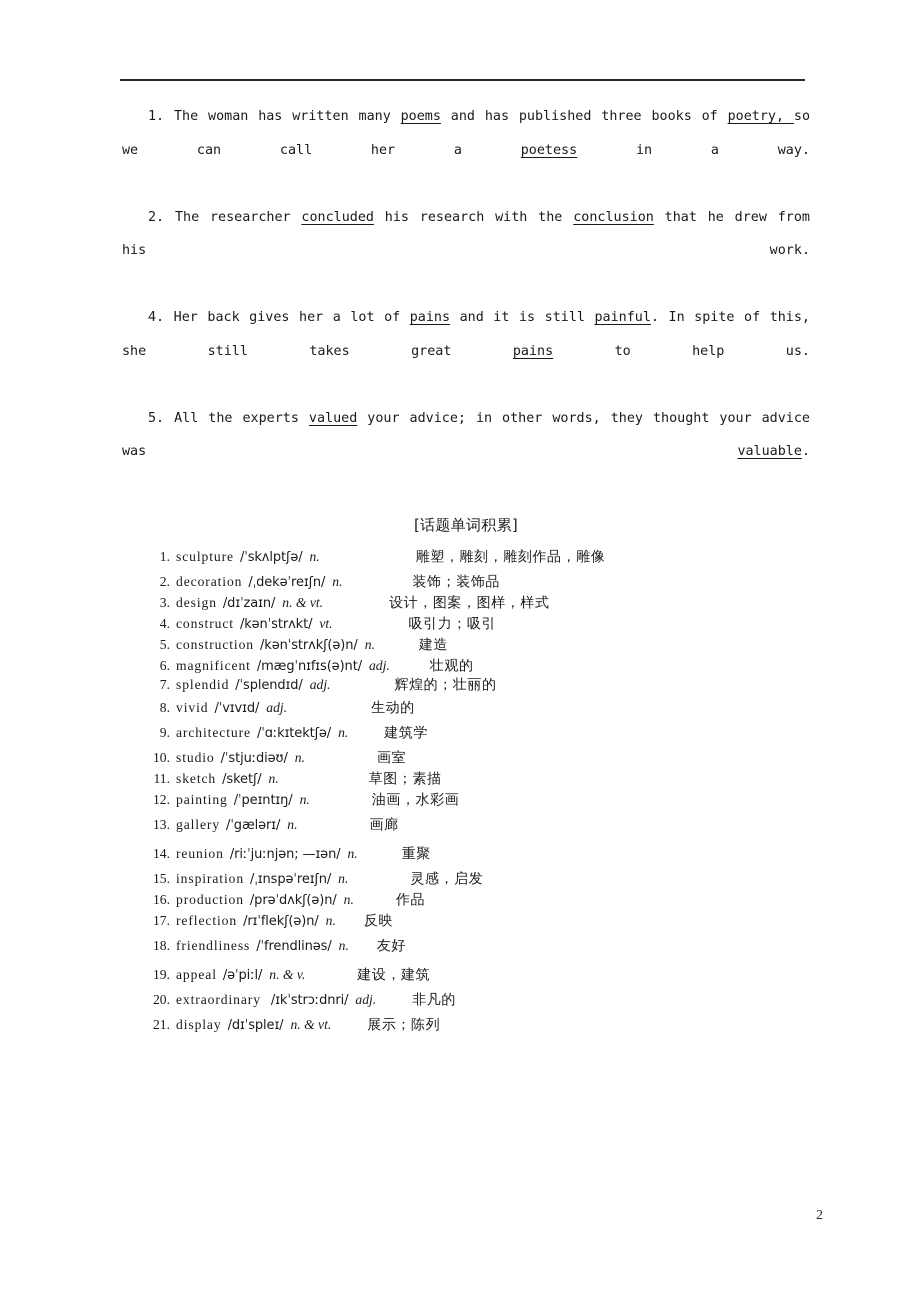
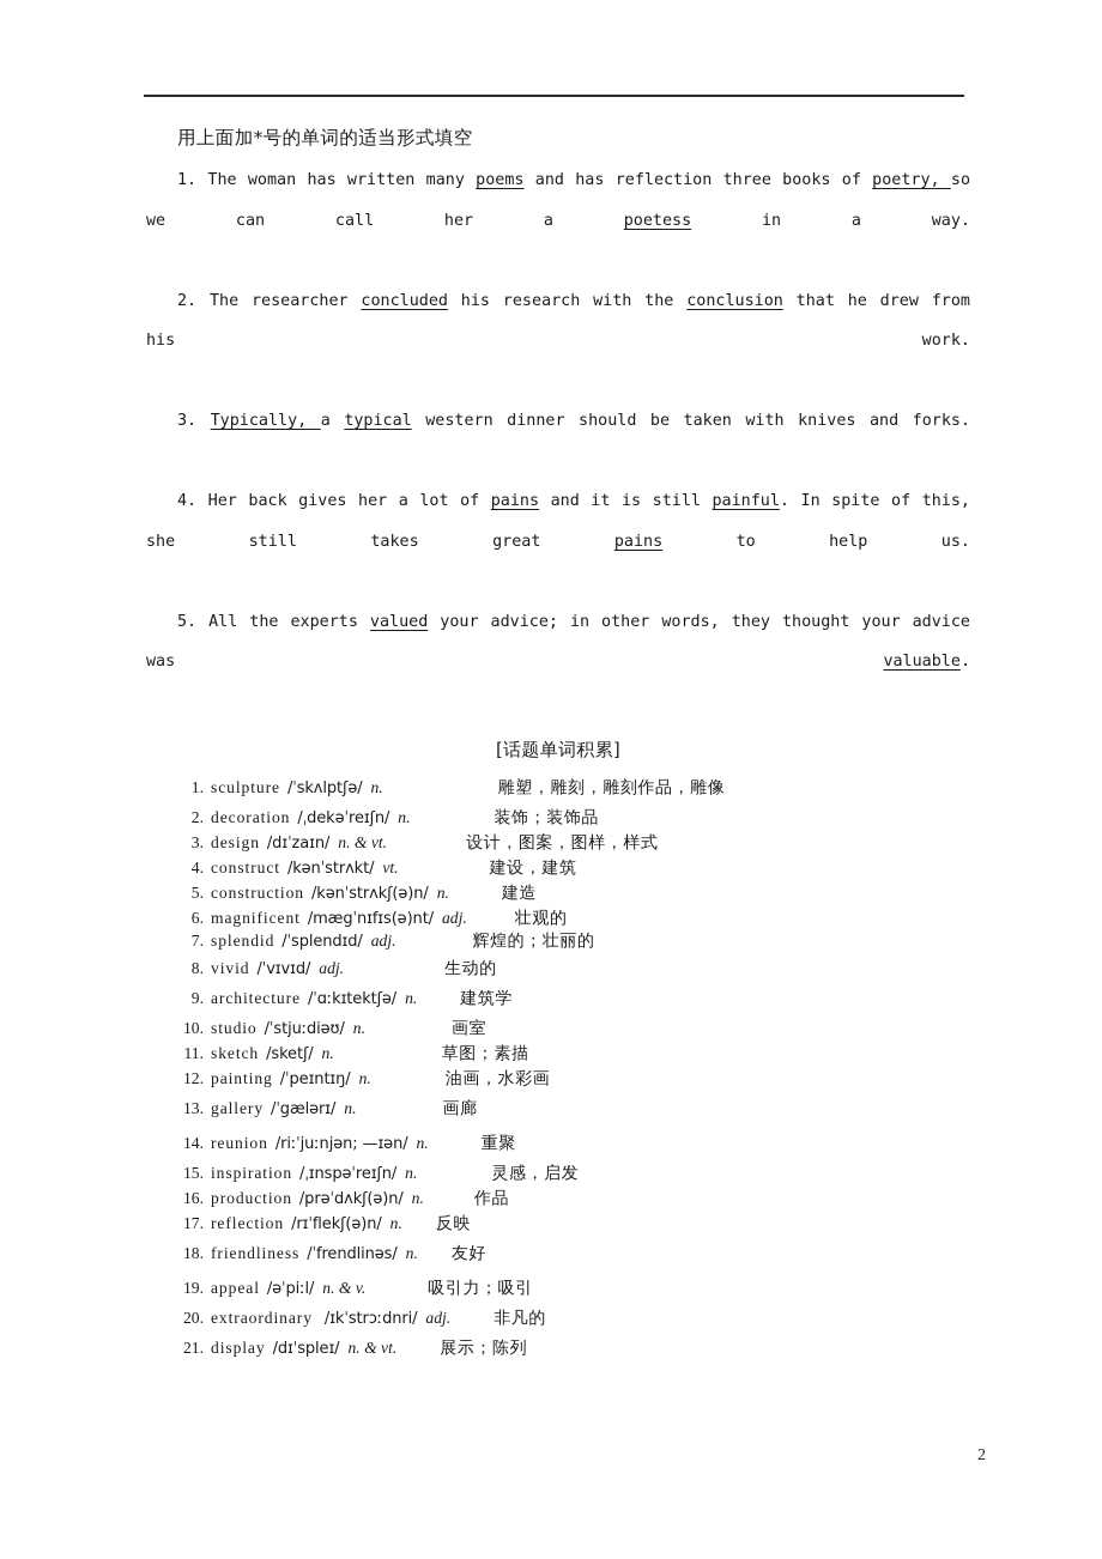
+ 用上面加*号的单词的适当形式填空
- 1. The woman has written many poems and has published three books of poetry, so we can call her a poetess in a way.
+ 1. The woman has written many poems and has reflection three books of poetry, so we can call her a poetess in a way.
  2. The researcher concluded his research with the conclusion that he drew from his work.
+ 3. Typically, a typical western dinner should be taken with knives and forks.
  4. Her back gives her a lot of pains and it is still painful. In spite of this, she still takes great pains to help us.
  5. All the experts valued your advice; in other words, they thought your advice was valuable.
  [话题单词积累]
  1.
  sculpture
  /ˈskʌlptʃə/
  n.
  雕塑，雕刻，雕刻作品，雕像
  2.
  decoration
  /ˌdekəˈreɪʃn/
  n.
  装饰；装饰品
  3.
  design
  /dɪˈzaɪn/
  n. & vt.
  设计，图案，图样，样式
  4.
  construct
  /kənˈstrʌkt/
  vt.
- 吸引力；吸引
+ 建设，建筑
  5.
  construction
  /kənˈstrʌkʃ(ə)n/
  n.
  建造
  6.
  magnificent
  /mægˈnɪfɪs(ə)nt/
  adj.
  壮观的
  7.
  splendid
  /ˈsplendɪd/
  adj.
  辉煌的；壮丽的
  8.
  vivid
  /ˈvɪvɪd/
  adj.
  生动的
  9.
  architecture
  /ˈɑːkɪtektʃə/
  n.
  建筑学
  10.
  studio
  /ˈstjuːdiəʊ/
  n.
  画室
  11.
  sketch
  /sketʃ/
  n.
  草图；素描
  12.
  painting
  /ˈpeɪntɪŋ/
  n.
  油画，水彩画
  13.
  gallery
  /ˈgælərɪ/
  n.
  画廊
  14.
  reunion
  /riːˈjuːnjən; —ɪən/
  n.
  重聚
  15.
  inspiration
  /ˌɪnspəˈreɪʃn/
  n.
  灵感，启发
  16.
  production
  /prəˈdʌkʃ(ə)n/
  n.
  作品
  17.
  reflection
  /rɪˈflekʃ(ə)n/
  n.
  反映
  18.
  friendliness
  /ˈfrendlinəs/
  n.
  友好
  19.
  appeal
  /əˈpiːl/
  n. & v.
- 建设，建筑
+ 吸引力；吸引
  20.
  extraordinary
  /ɪkˈstrɔːdnri/
  adj.
  非凡的
  21.
  display
  /dɪˈspleɪ/
  n. & vt.
  展示；陈列
  2
